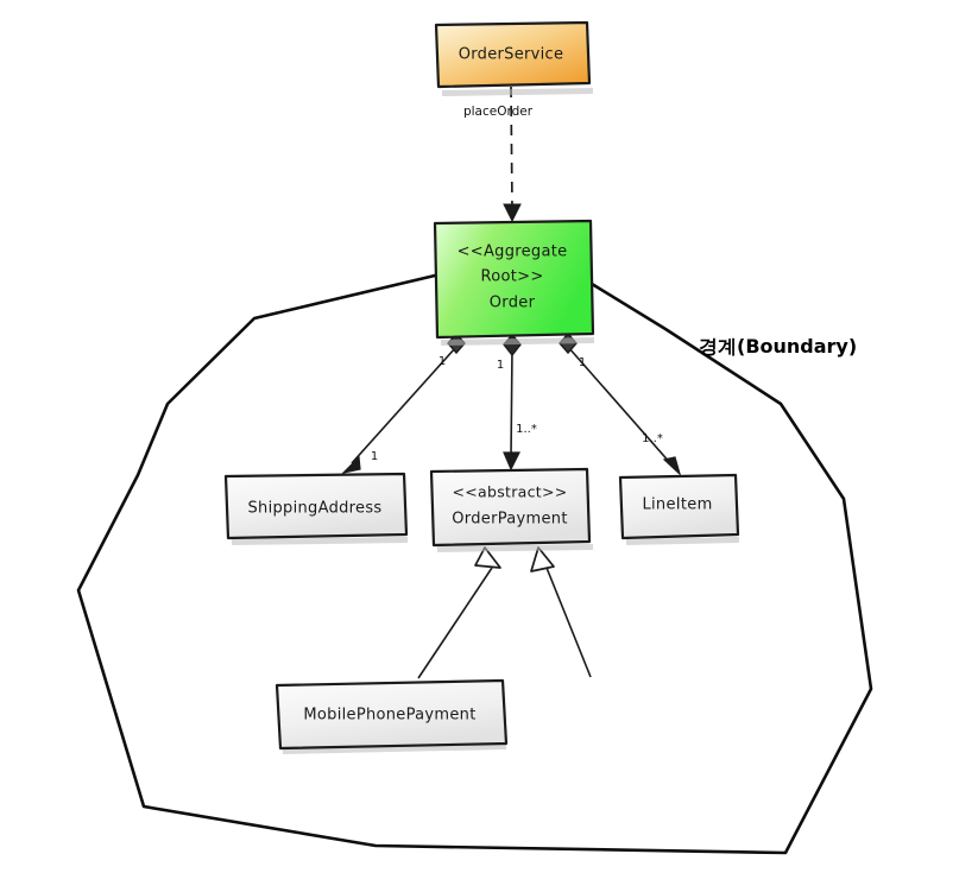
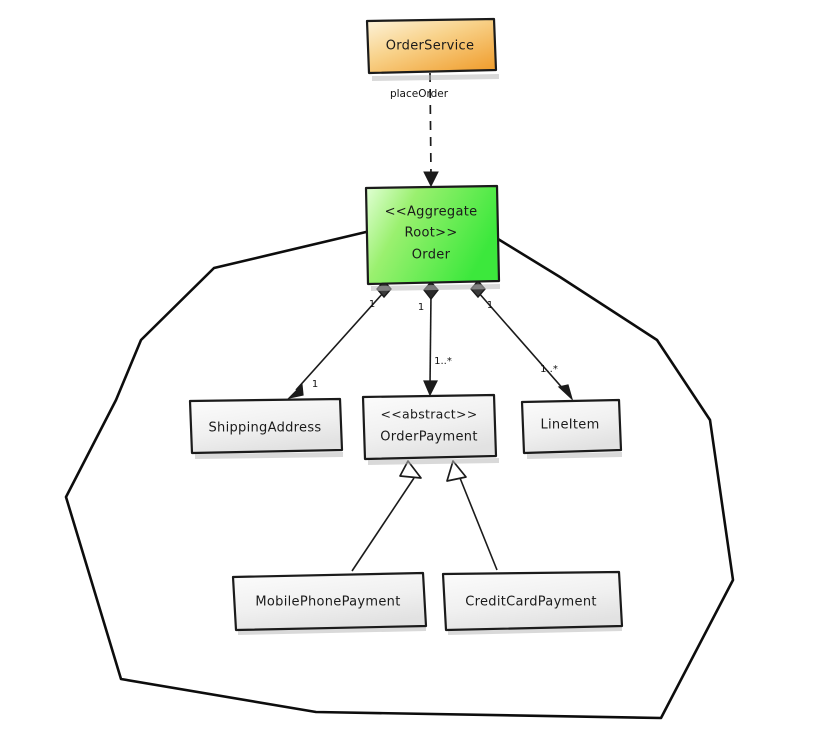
  OrderService
  <<Aggregate
  Root>>
  Order
  ShippingAddress
  <<abstract>>
  OrderPayment
  LineItem
  MobilePhonePayment
+ CreditCardPayment
  placeOrder
  1
  1
  1..*
  1
  1..*
  1
- 경계(Boundary)
